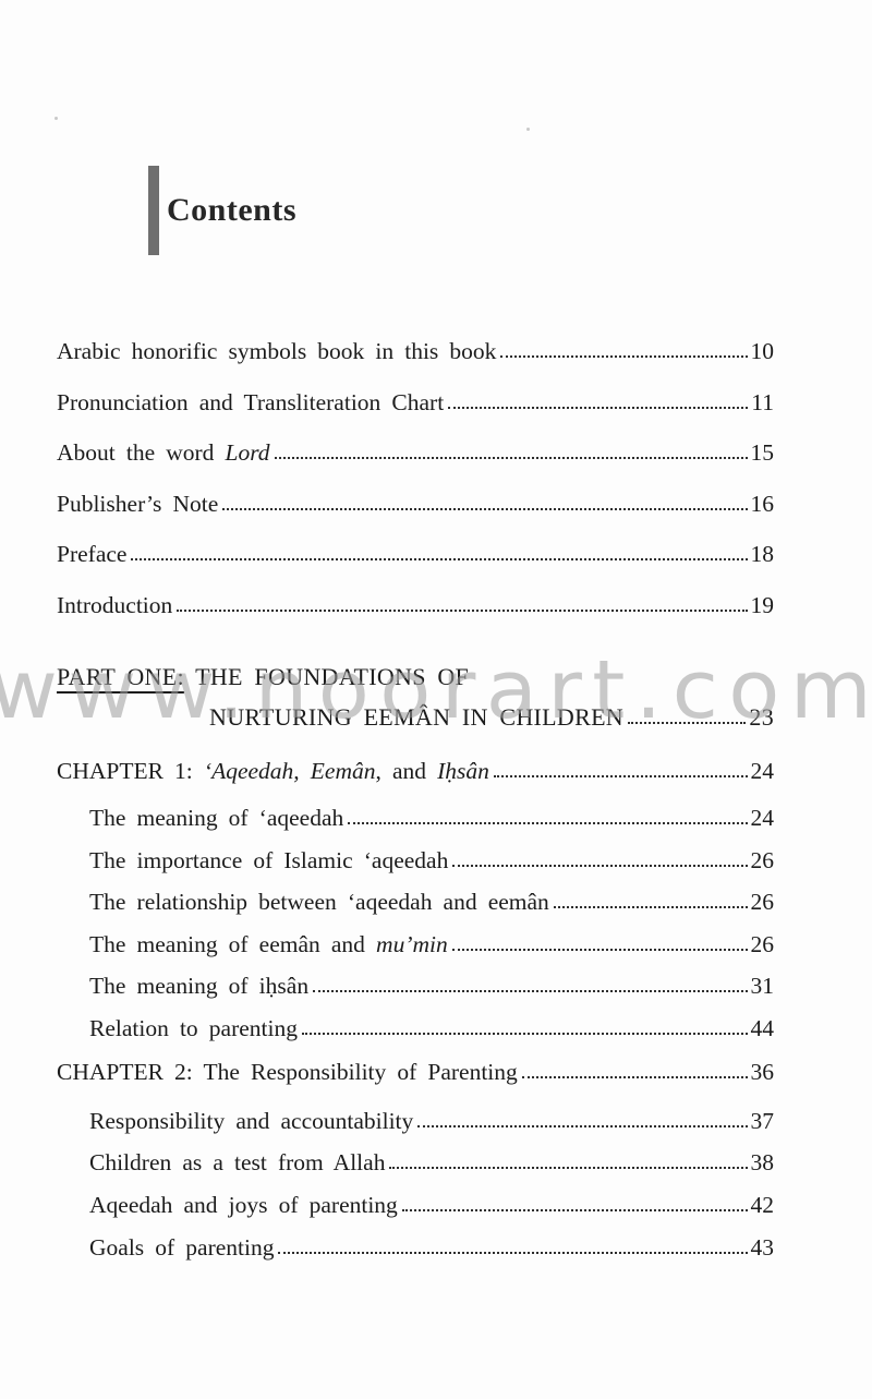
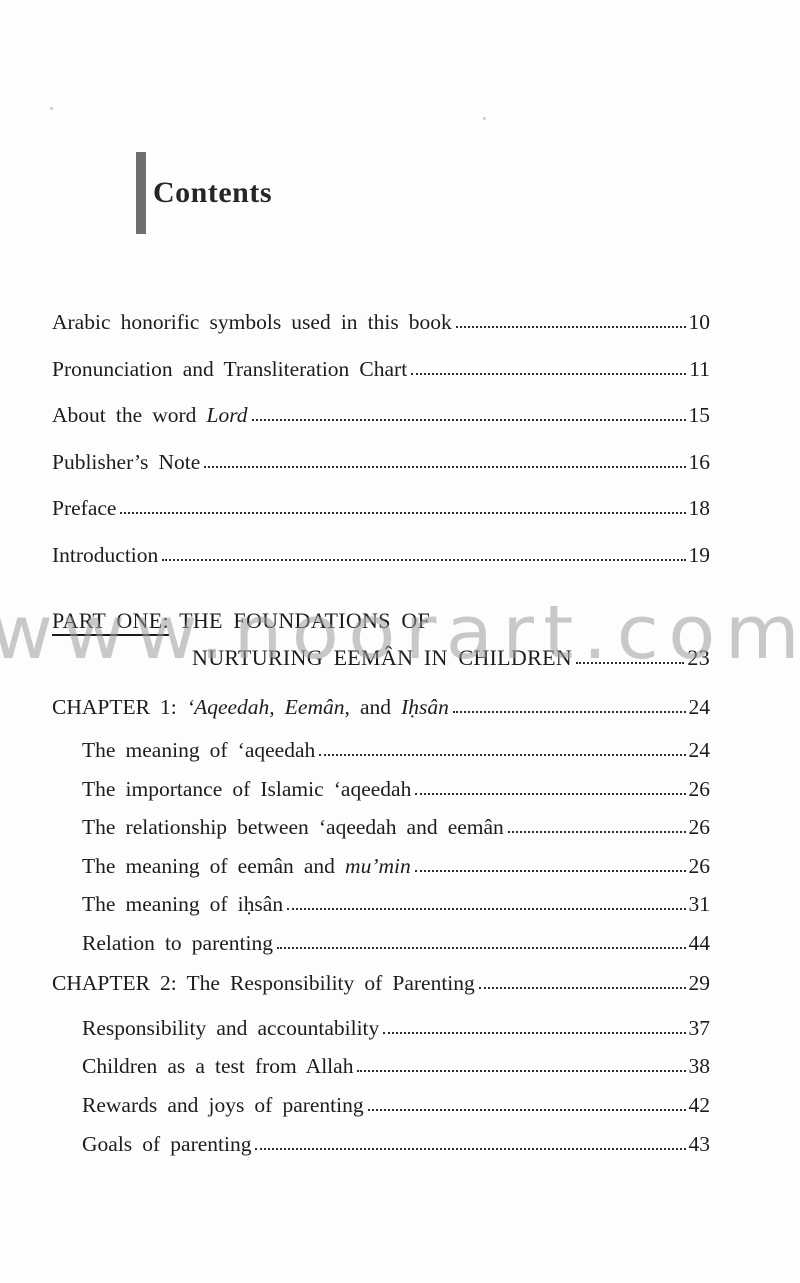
  Contents
- Arabic honorific symbols book in this book
+ Arabic honorific symbols used in this book
  10
  Pronunciation and Transliteration Chart
  11
  About the word Lord
  15
  Publisher’s Note
  16
  Preface
  18
  Introduction
  19
  PART ONE: THE FOUNDATIONS OF
  NURTURING EEMÂN IN CHILDREN
  23
  CHAPTER 1: ‘Aqeedah, Eemân, and Iḥsân
  24
  The meaning of ‘aqeedah
  24
  The importance of Islamic ‘aqeedah
  26
  The relationship between ‘aqeedah and eemân
  26
  The meaning of eemân and mu’min
  26
  The meaning of iḥsân
  31
  Relation to parenting
  44
  CHAPTER 2: The Responsibility of Parenting
- 36
+ 29
  Responsibility and accountability
  37
  Children as a test from Allah
  38
- Aqeedah and joys of parenting
+ Rewards and joys of parenting
  42
  Goals of parenting
  43
  www.noorart.com
